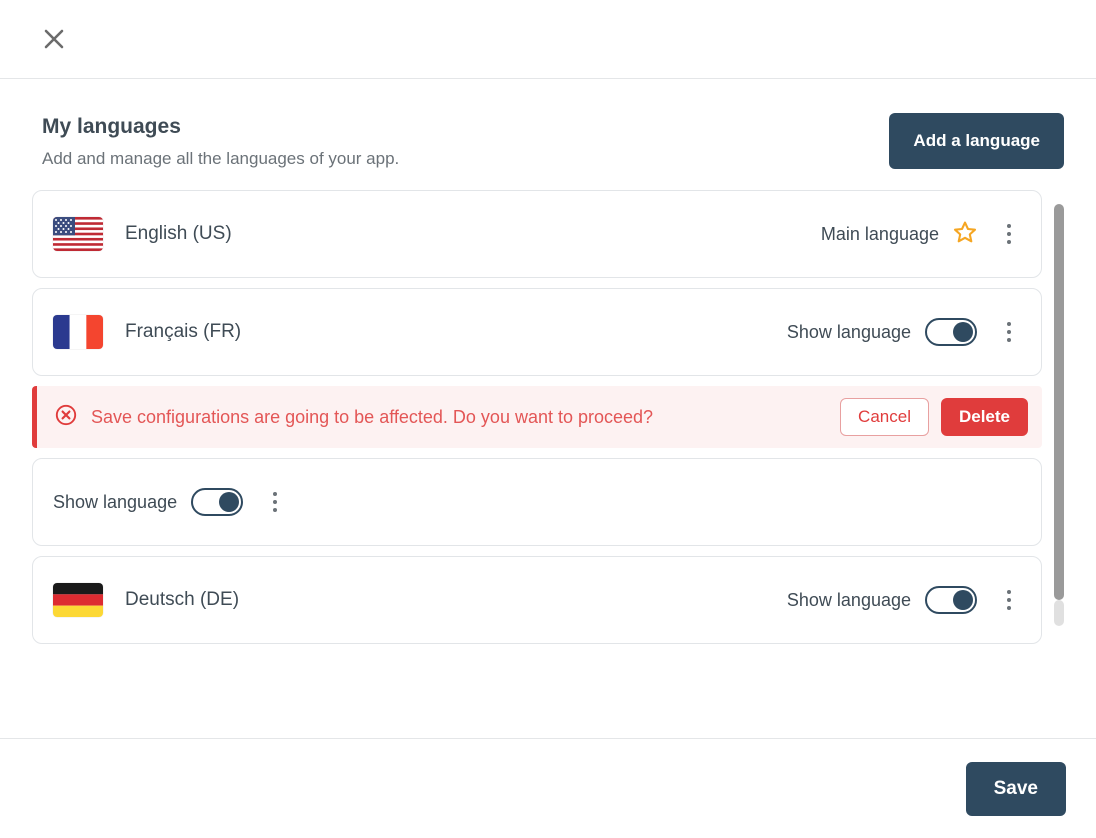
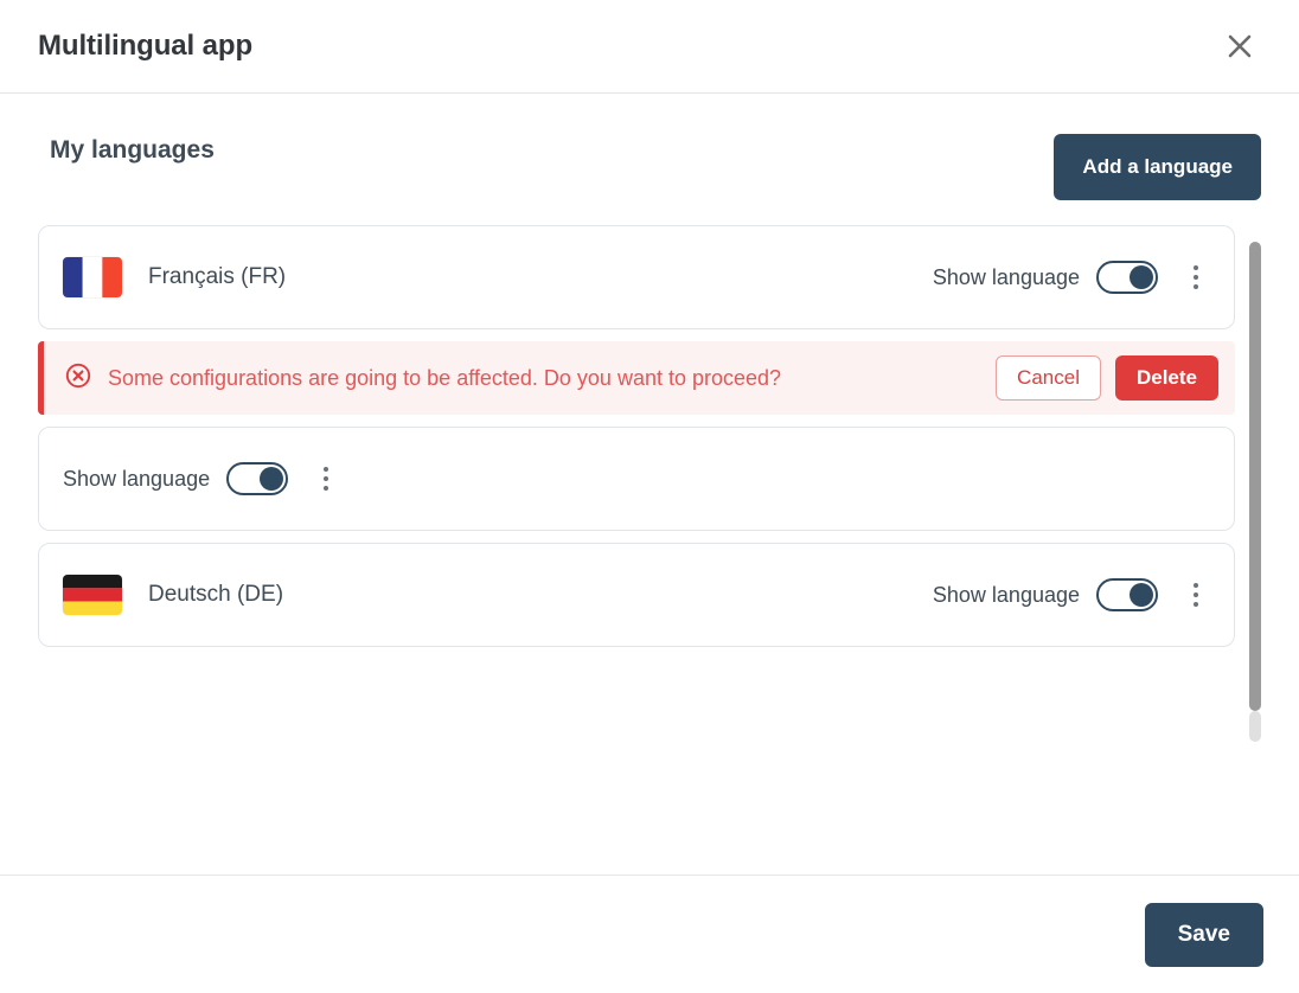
+ Multilingual app
  My languages
- Add and manage all the languages of your app.
  Add a language
- English (US)
- Main language
  Français (FR)
  Show language
- Save configurations are going to be affected. Do you want to proceed?
+ Some configurations are going to be affected. Do you want to proceed?
  Cancel
  Delete
  Show language
  Deutsch (DE)
  Show language
  Save
